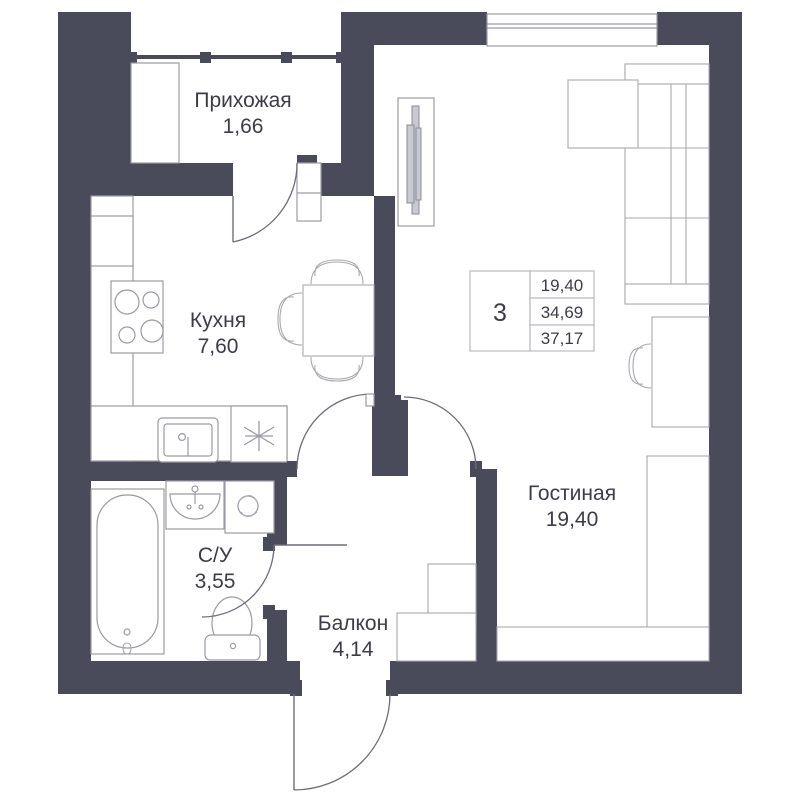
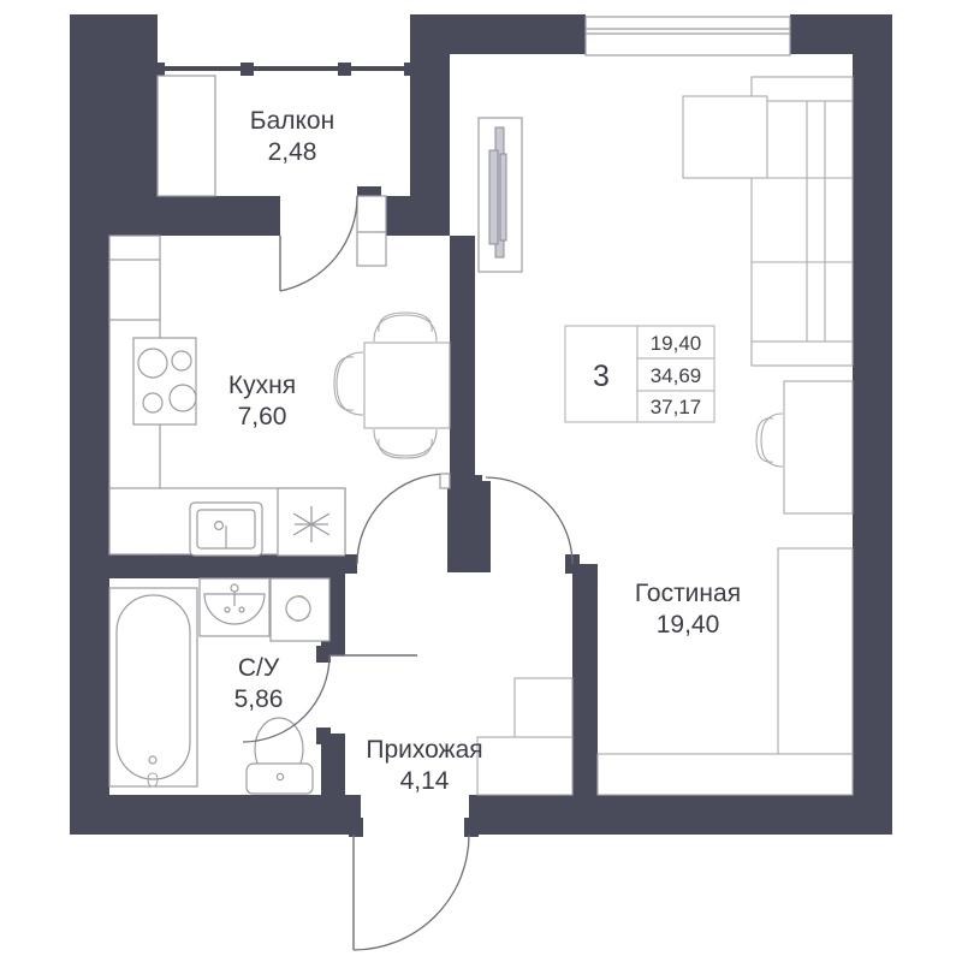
  3
  19,40
  34,69
  37,17
- Прихожая
+ Балкон
- 1,66
+ 2,48
  Кухня
  7,60
  С/У
- 3,55
+ 5,86
- Балкон
+ Прихожая
  4,14
  Гостиная
  19,40
